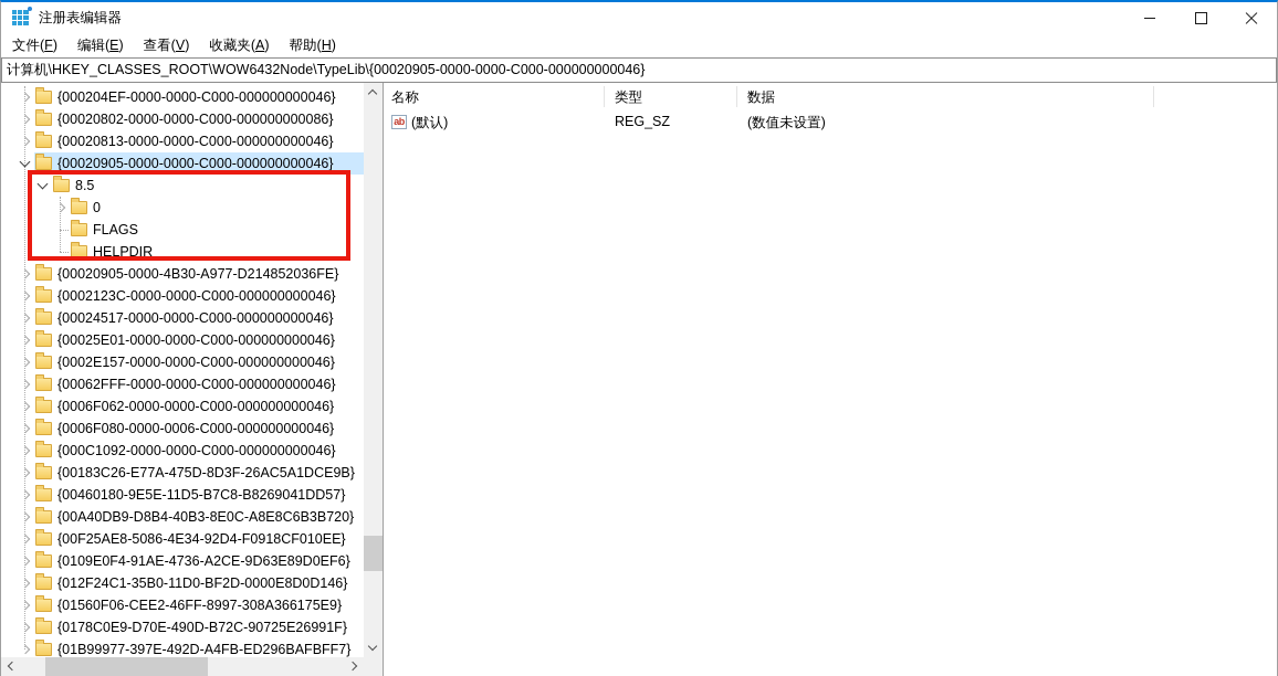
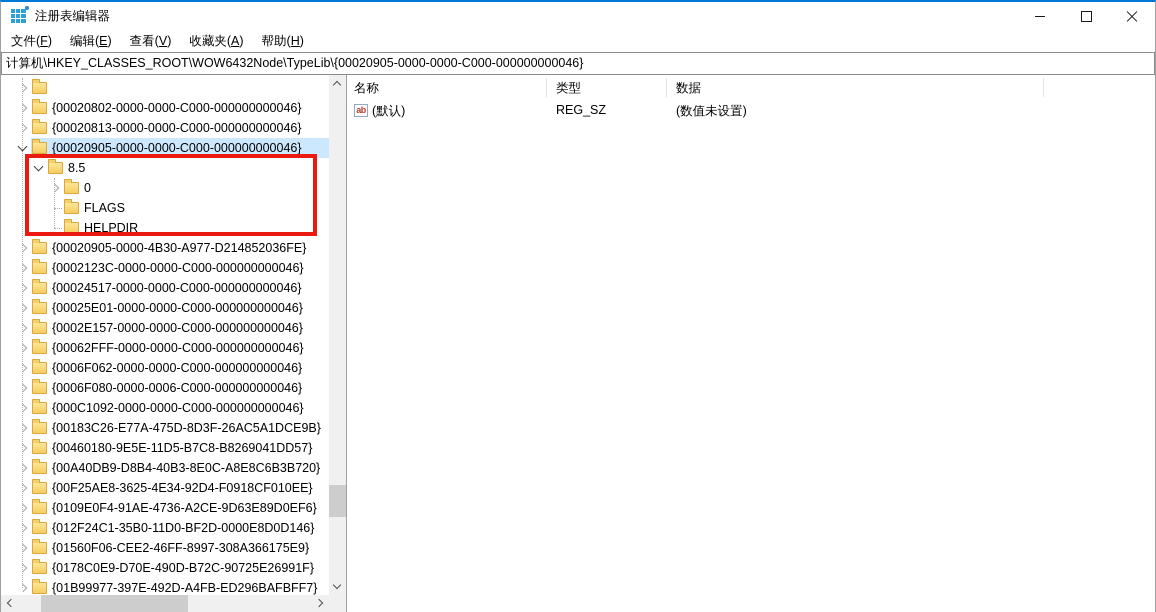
  注册表编辑器
  文件(F)
  编辑(E)
  查看(V)
  收藏夹(A)
  帮助(H)
  计算机\HKEY_CLASSES_ROOT\WOW6432Node\TypeLib\{00020905-0000-0000-C000-000000000046}
- {000204EF-0000-0000-C000-000000000046}
- {00020802-0000-0000-C000-000000000086}
+ {00020802-0000-0000-C000-000000000046}
  {00020813-0000-0000-C000-000000000046}
  {00020905-0000-0000-C000-000000000046}
  8.5
  0
  FLAGS
  HELPDIR
  {00020905-0000-4B30-A977-D214852036FE}
  {0002123C-0000-0000-C000-000000000046}
  {00024517-0000-0000-C000-000000000046}
  {00025E01-0000-0000-C000-000000000046}
  {0002E157-0000-0000-C000-000000000046}
  {00062FFF-0000-0000-C000-000000000046}
  {0006F062-0000-0000-C000-000000000046}
  {0006F080-0000-0006-C000-000000000046}
  {000C1092-0000-0000-C000-000000000046}
  {00183C26-E77A-475D-8D3F-26AC5A1DCE9B}
  {00460180-9E5E-11D5-B7C8-B8269041DD57}
  {00A40DB9-D8B4-40B3-8E0C-A8E8C6B3B720}
- {00F25AE8-5086-4E34-92D4-F0918CF010EE}
+ {00F25AE8-3625-4E34-92D4-F0918CF010EE}
  {0109E0F4-91AE-4736-A2CE-9D63E89D0EF6}
  {012F24C1-35B0-11D0-BF2D-0000E8D0D146}
  {01560F06-CEE2-46FF-8997-308A366175E9}
  {0178C0E9-D70E-490D-B72C-90725E26991F}
  {01B99977-397E-492D-A4FB-ED296BAFBFF7}
  名称
  类型
  数据
  ab
  (默认)
  REG_SZ
  (数值未设置)
